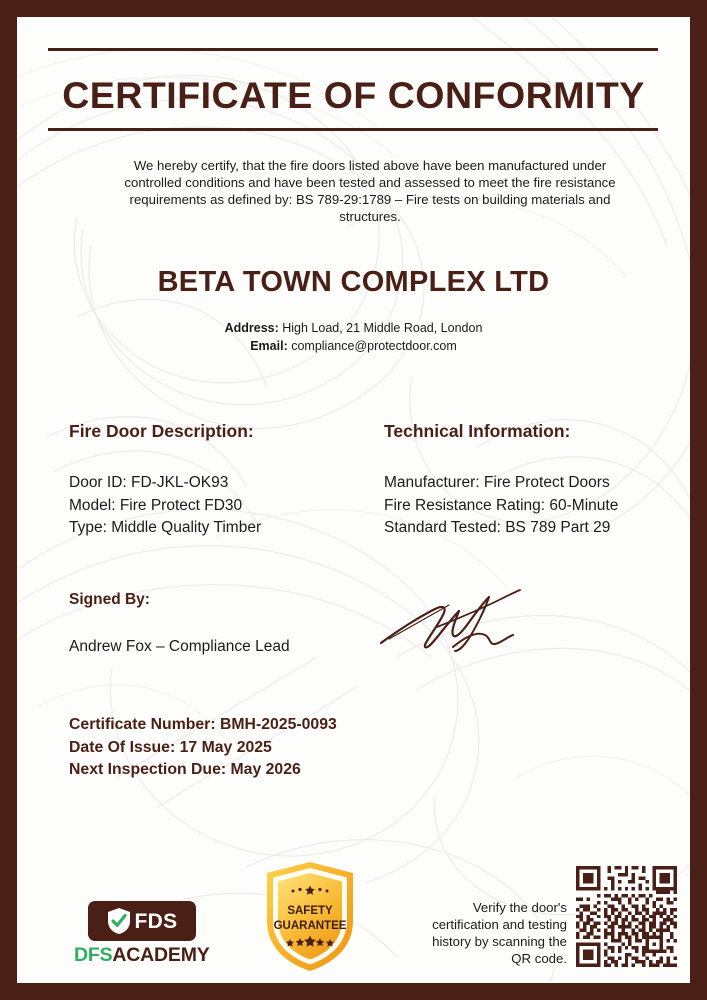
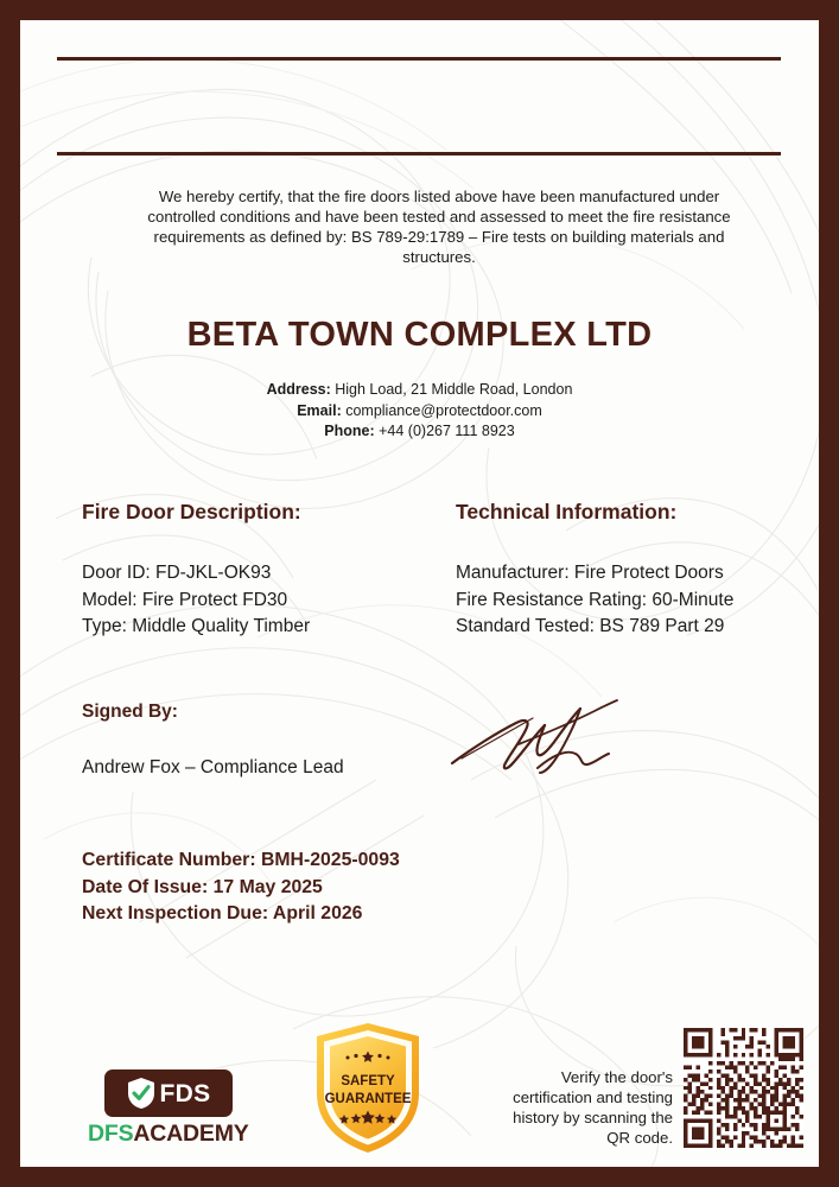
- CERTIFICATE OF CONFORMITY
  We hereby certify, that the fire doors listed above have been manufactured under controlled conditions and have been tested and assessed to meet the fire resistance requirements as defined by: BS 789-29:1789 – Fire tests on building materials and structures.
  BETA TOWN COMPLEX LTD
  Address: High Load, 21 Middle Road, London
  Email: compliance@protectdoor.com
+ Phone: +44 (0)267 111 8923
  Fire Door Description:
  Door ID: FD-JKL-OK93
  Model: Fire Protect FD30
  Type: Middle Quality Timber
  Technical Information:
  Manufacturer: Fire Protect Doors
  Fire Resistance Rating: 60-Minute
  Standard Tested: BS 789 Part 29
  Signed By:
  Andrew Fox – Compliance Lead
  Certificate Number: BMH-2025-0093
  Date Of Issue: 17 May 2025
- Next Inspection Due: May 2026
+ Next Inspection Due: April 2026
  FDS
  DFSACADEMY
  SAFETY
  GUARANTEE
  Verify the door's certification and testing history by scanning the QR code.
